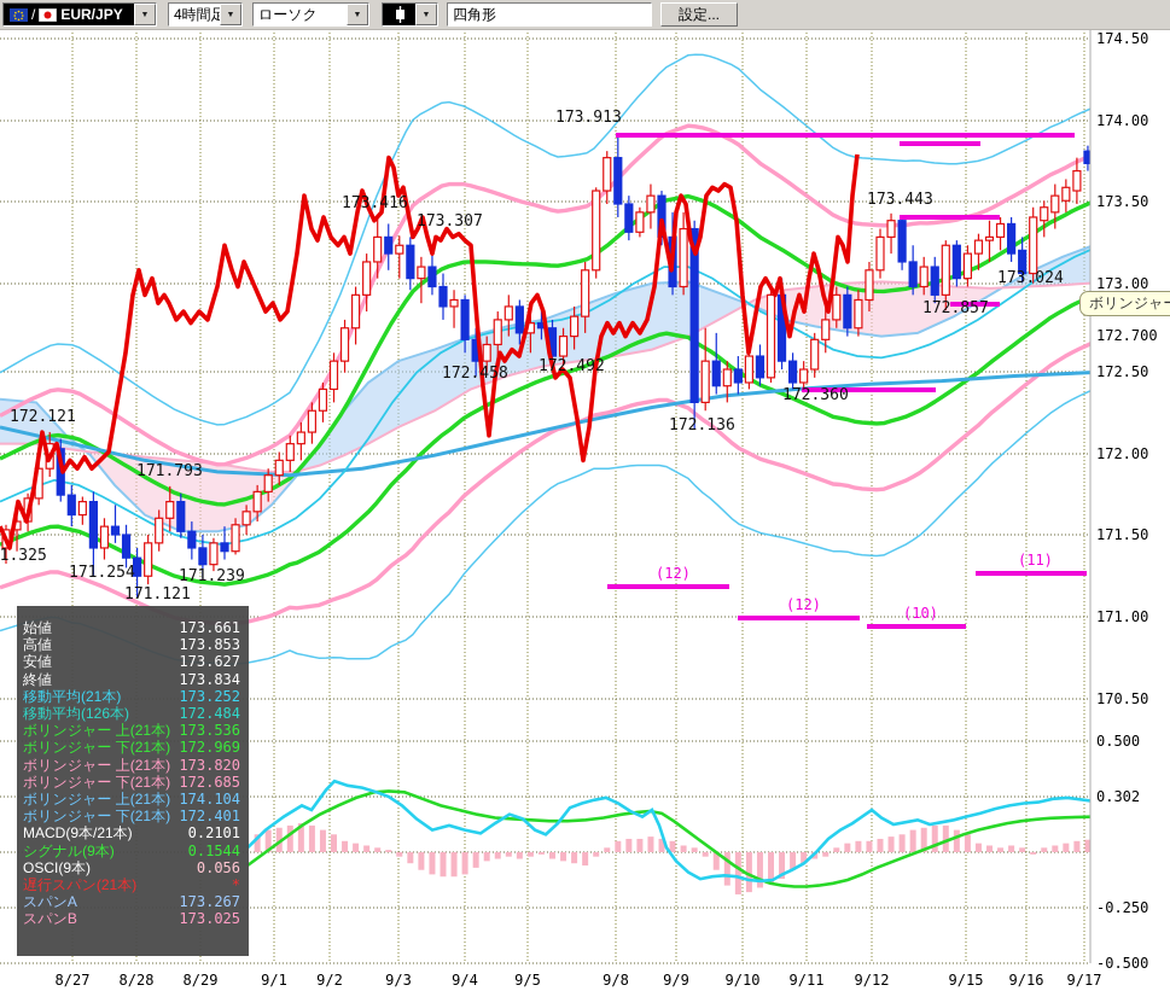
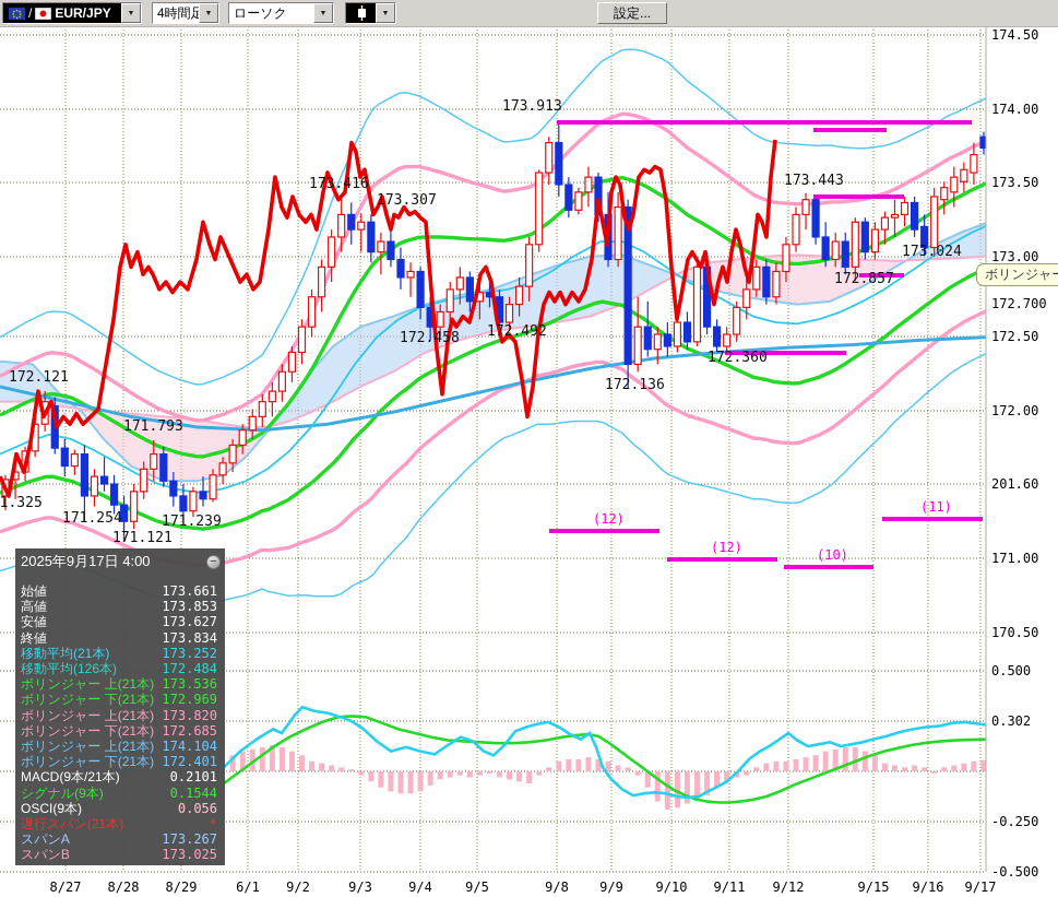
  /
  EUR/JPY
  4時間足
  ローソク
- 四角形
  設定...
  (12)
  (12)
  (10)
  (11)
  173.913
  173.416
  173.307
  173.443
  173.024
  172.857
  172.458
  172.492
  172.360
  172.136
  172.121
  171.793
  1.325
  171.254
  171.239
  171.121
  174.50
  174.00
  173.50
  173.00
  172.700
  172.50
  172.00
- 171.50
+ 201.60
  171.00
  170.50
  0.500
  0.302
  -0.250
  -0.500
  8/27
  8/28
  8/29
- 9/1
+ 6/1
  9/2
  9/3
  9/4
  9/5
  9/8
  9/9
  9/10
  9/11
  9/12
  9/15
  9/16
  9/17
+ 2025年9月17日 4:00
+ −
  始値
  173.661
  高値
  173.853
  安値
  173.627
  終値
  173.834
  移動平均(21本)
  173.252
  移動平均(126本)
  172.484
  ボリンジャー 上(21本)
  173.536
  ボリンジャー 下(21本)
  172.969
  ボリンジャー 上(21本)
  173.820
  ボリンジャー 下(21本)
  172.685
  ボリンジャー 上(21本)
  174.104
  ボリンジャー 下(21本)
  172.401
  MACD(9本/21本)
  0.2101
  シグナル(9本)
  0.1544
  OSCI(9本)
  0.056
  遅行スパン(21本)
  *
  スパンA
  173.267
  スパンB
  173.025
  ボリンジャ
